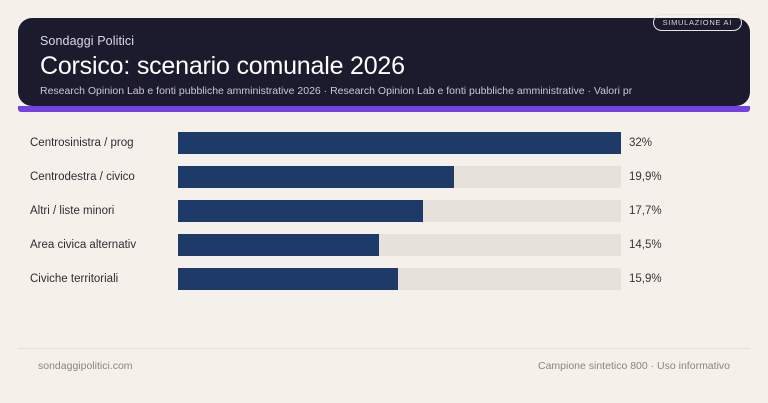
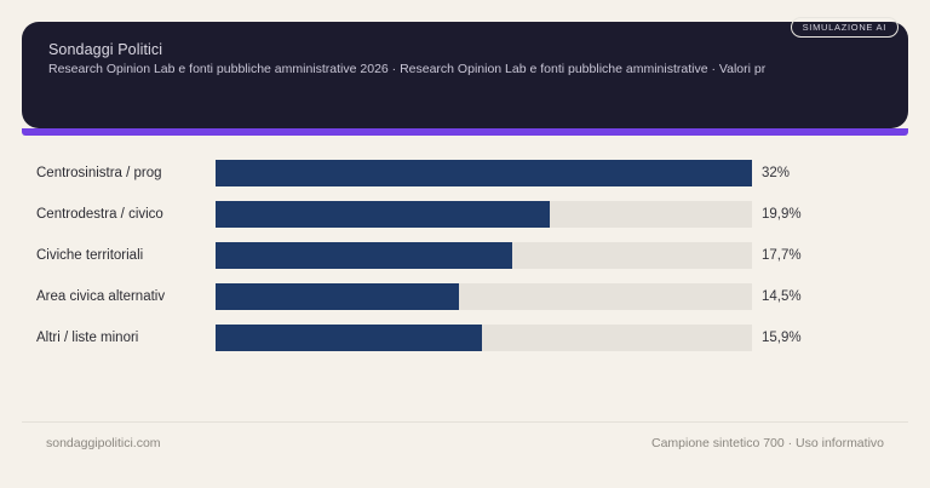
  Sondaggi Politici
- Corsico: scenario comunale 2026
  Research Opinion Lab e fonti pubbliche amministrative 2026 · Research Opinion Lab e fonti pubbliche amministrative · Valori pr
  SIMULAZIONE AI
  Centrosinistra / prog
  32%
  Centrodestra / civico
  19,9%
- Altri / liste minori
+ Civiche territoriali
  17,7%
  Area civica alternativ
  14,5%
- Civiche territoriali
+ Altri / liste minori
  15,9%
  sondaggipolitici.com
- Campione sintetico 800 · Uso informativo
+ Campione sintetico 700 · Uso informativo
